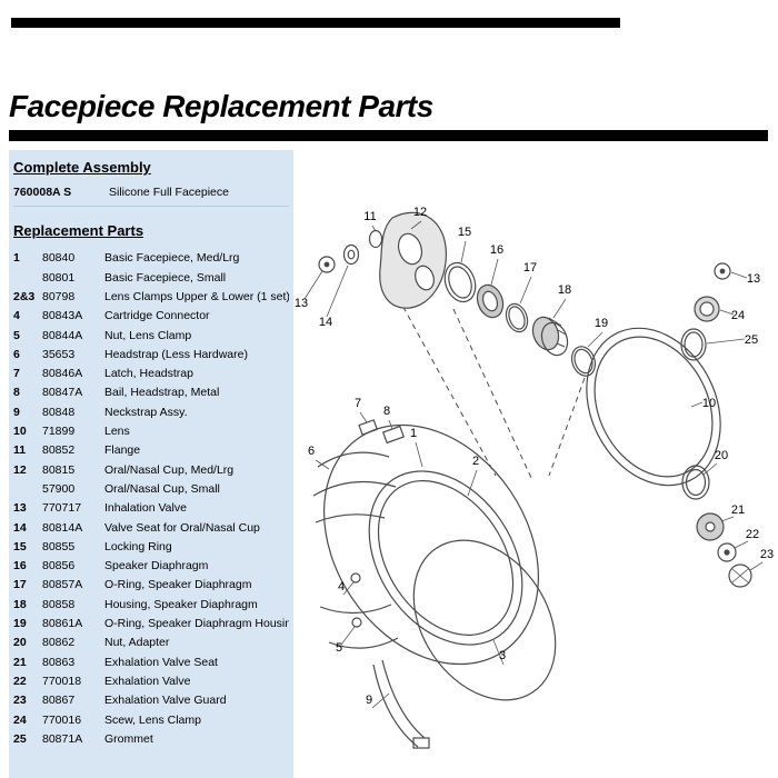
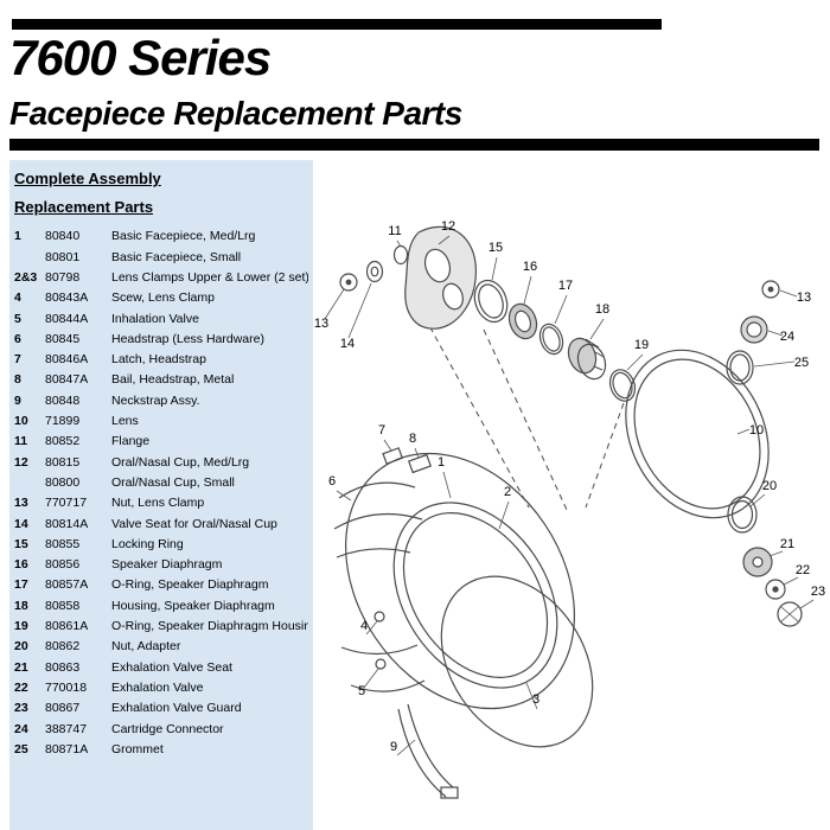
+ 7600 Series
  Facepiece Replacement Parts
  Complete Assembly
- 760008A S
- Silicone Full Facepiece
  Replacement Parts
  1
  80840
  Basic Facepiece, Med/Lrg
  80801
  Basic Facepiece, Small
  2&3
  80798
- Lens Clamps Upper & Lower (1 set)
+ Lens Clamps Upper & Lower (2 set)
  4
  80843A
- Cartridge Connector
+ Scew, Lens Clamp
  5
  80844A
- Nut, Lens Clamp
+ Inhalation Valve
  6
- 35653
+ 80845
  Headstrap (Less Hardware)
  7
  80846A
  Latch, Headstrap
  8
  80847A
  Bail, Headstrap, Metal
  9
  80848
  Neckstrap Assy.
  10
  71899
  Lens
  11
  80852
  Flange
  12
  80815
  Oral/Nasal Cup, Med/Lrg
- 57900
+ 80800
  Oral/Nasal Cup, Small
  13
  770717
- Inhalation Valve
+ Nut, Lens Clamp
  14
  80814A
  Valve Seat for Oral/Nasal Cup
  15
  80855
  Locking Ring
  16
  80856
  Speaker Diaphragm
  17
  80857A
  O-Ring, Speaker Diaphragm
  18
  80858
  Housing, Speaker Diaphragm
  19
  80861A
  O-Ring, Speaker Diaphragm Housin
  20
  80862
  Nut, Adapter
  21
  80863
  Exhalation Valve Seat
  22
  770018
  Exhalation Valve
  23
  80867
  Exhalation Valve Guard
  24
- 770016
+ 388747
- Scew, Lens Clamp
+ Cartridge Connector
  25
  80871A
  Grommet
  11
  12
  15
  16
  17
  18
  19
  13
  14
  13
  24
  25
  10
  20
  21
  22
  23
  7
  8
  1
  2
  6
  4
  5
  9
  3
